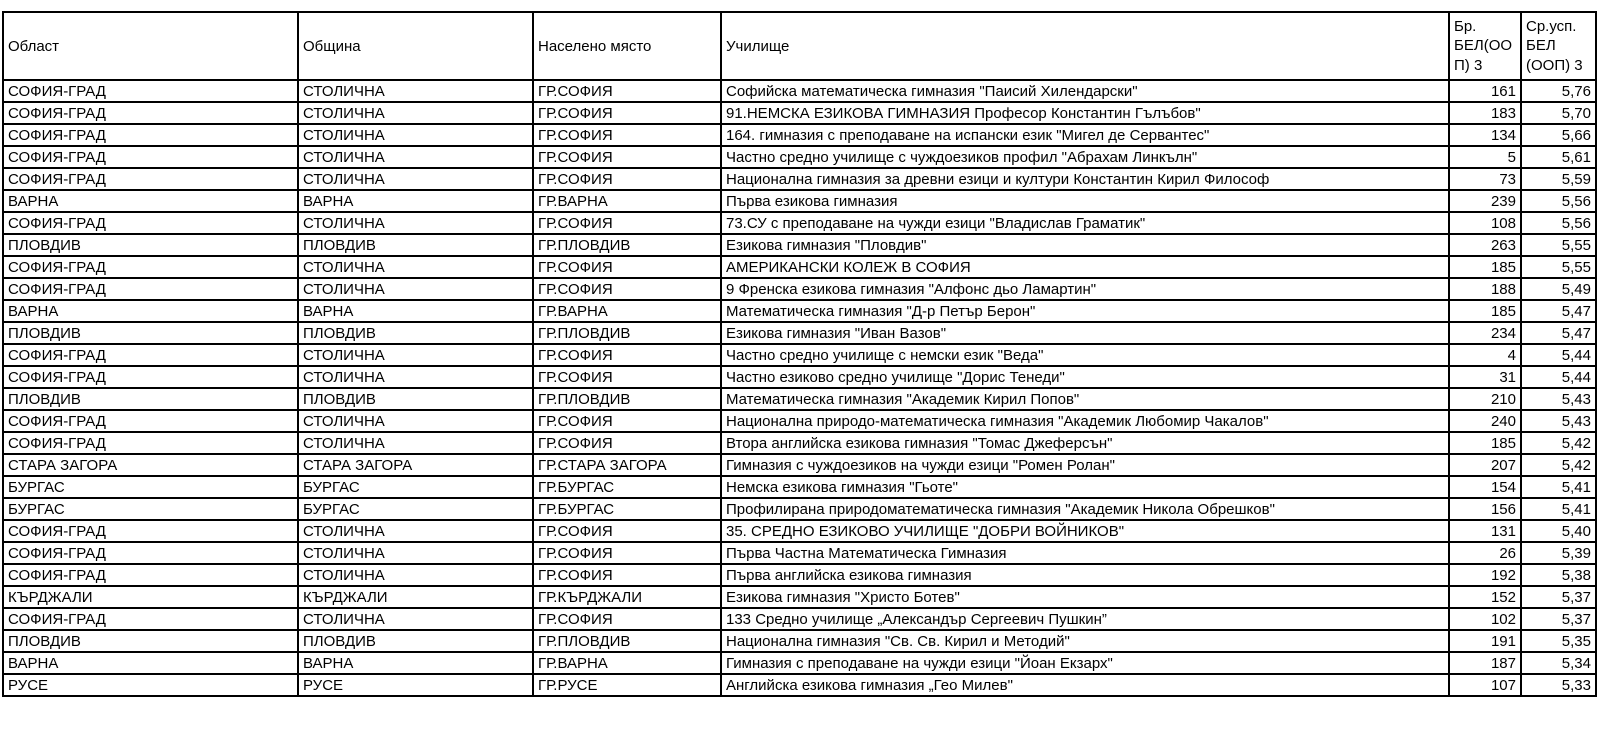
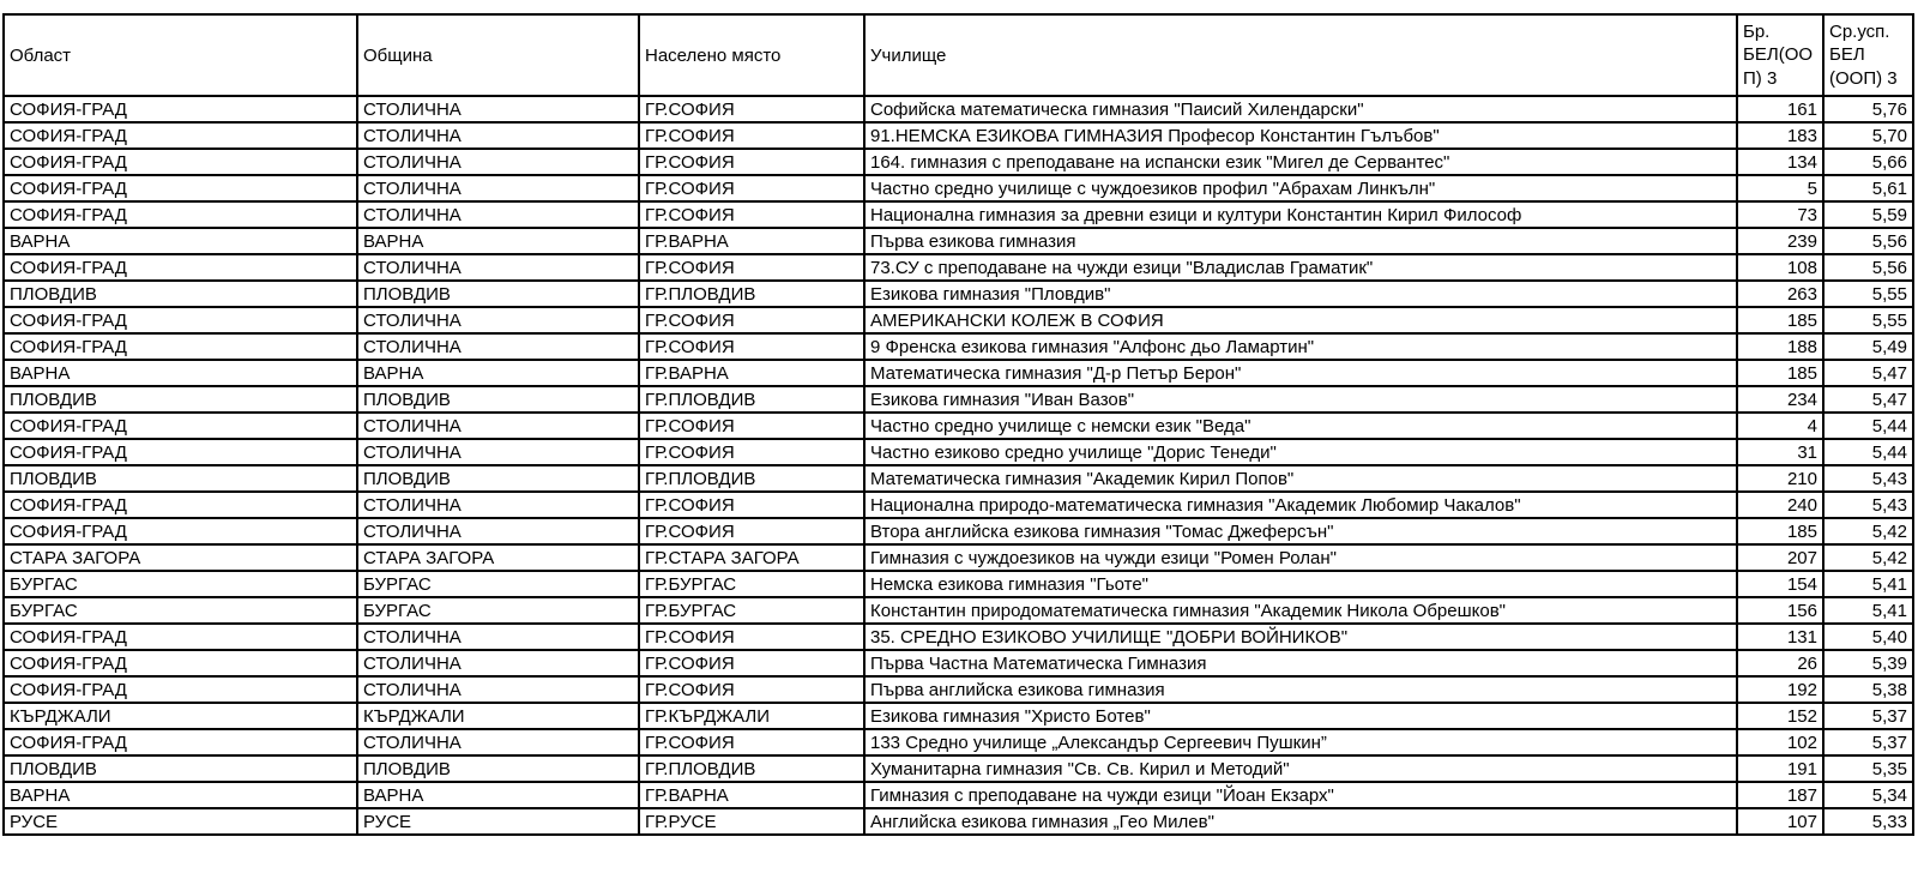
  Област	Община	Населено място	Училище	Бр. БЕЛ(ОО П) 3	Ср.усп. БЕЛ (ООП) 3
  СОФИЯ-ГРАД	СТОЛИЧНА	ГР.СОФИЯ	Софийска математическа гимназия "Паисий Хилендарски"	161	5,76
  СОФИЯ-ГРАД	СТОЛИЧНА	ГР.СОФИЯ	91.НЕМСКА ЕЗИКОВА ГИМНАЗИЯ Професор Константин Гълъбов"	183	5,70
  СОФИЯ-ГРАД	СТОЛИЧНА	ГР.СОФИЯ	164. гимназия с преподаване на испански език "Мигел де Сервантес"	134	5,66
  СОФИЯ-ГРАД	СТОЛИЧНА	ГР.СОФИЯ	Частно средно училище с чуждоезиков профил "Абрахам Линкълн"	5	5,61
  СОФИЯ-ГРАД	СТОЛИЧНА	ГР.СОФИЯ	Национална гимназия за древни езици и култури Константин Кирил Философ	73	5,59
  ВАРНА	ВАРНА	ГР.ВАРНА	Първа езикова гимназия	239	5,56
  СОФИЯ-ГРАД	СТОЛИЧНА	ГР.СОФИЯ	73.СУ с преподаване на чужди езици "Владислав Граматик"	108	5,56
  ПЛОВДИВ	ПЛОВДИВ	ГР.ПЛОВДИВ	Езикова гимназия "Пловдив"	263	5,55
  СОФИЯ-ГРАД	СТОЛИЧНА	ГР.СОФИЯ	АМЕРИКАНСКИ КОЛЕЖ В СОФИЯ	185	5,55
  СОФИЯ-ГРАД	СТОЛИЧНА	ГР.СОФИЯ	9 Френска езикова гимназия "Алфонс дьо Ламартин"	188	5,49
  ВАРНА	ВАРНА	ГР.ВАРНА	Математическа гимназия "Д-р Петър Берон"	185	5,47
  ПЛОВДИВ	ПЛОВДИВ	ГР.ПЛОВДИВ	Езикова гимназия "Иван Вазов"	234	5,47
  СОФИЯ-ГРАД	СТОЛИЧНА	ГР.СОФИЯ	Частно средно училище с немски език "Веда"	4	5,44
  СОФИЯ-ГРАД	СТОЛИЧНА	ГР.СОФИЯ	Частно езиково средно училище "Дорис Тенеди"	31	5,44
  ПЛОВДИВ	ПЛОВДИВ	ГР.ПЛОВДИВ	Математическа гимназия "Академик Кирил Попов"	210	5,43
  СОФИЯ-ГРАД	СТОЛИЧНА	ГР.СОФИЯ	Национална природо-математическа гимназия "Академик Любомир Чакалов"	240	5,43
  СОФИЯ-ГРАД	СТОЛИЧНА	ГР.СОФИЯ	Втора английска езикова гимназия "Томас Джеферсън"	185	5,42
  СТАРА ЗАГОРА	СТАРА ЗАГОРА	ГР.СТАРА ЗАГОРА	Гимназия с чуждоезиков на чужди езици "Ромен Ролан"	207	5,42
  БУРГАС	БУРГАС	ГР.БУРГАС	Немска езикова гимназия "Гьоте"	154	5,41
- БУРГАС	БУРГАС	ГР.БУРГАС	Профилирана природоматематическа гимназия "Академик Никола Обрешков"	156	5,41
+ БУРГАС	БУРГАС	ГР.БУРГАС	Константин природоматематическа гимназия "Академик Никола Обрешков"	156	5,41
  СОФИЯ-ГРАД	СТОЛИЧНА	ГР.СОФИЯ	35. СРЕДНО ЕЗИКОВО УЧИЛИЩЕ "ДОБРИ ВОЙНИКОВ"	131	5,40
  СОФИЯ-ГРАД	СТОЛИЧНА	ГР.СОФИЯ	Първа Частна Математическа Гимназия	26	5,39
  СОФИЯ-ГРАД	СТОЛИЧНА	ГР.СОФИЯ	Първа английска езикова гимназия	192	5,38
  КЪРДЖАЛИ	КЪРДЖАЛИ	ГР.КЪРДЖАЛИ	Езикова гимназия "Христо Ботев"	152	5,37
  СОФИЯ-ГРАД	СТОЛИЧНА	ГР.СОФИЯ	133 Средно училище „Александър Сергеевич Пушкин”	102	5,37
- ПЛОВДИВ	ПЛОВДИВ	ГР.ПЛОВДИВ	Национална гимназия "Св. Св. Кирил и Методий"	191	5,35
+ ПЛОВДИВ	ПЛОВДИВ	ГР.ПЛОВДИВ	Хуманитарна гимназия "Св. Св. Кирил и Методий"	191	5,35
  ВАРНА	ВАРНА	ГР.ВАРНА	Гимназия с преподаване на чужди езици "Йоан Екзарх"	187	5,34
  РУСЕ	РУСЕ	ГР.РУСЕ	Английска езикова гимназия „Гео Милев"	107	5,33
